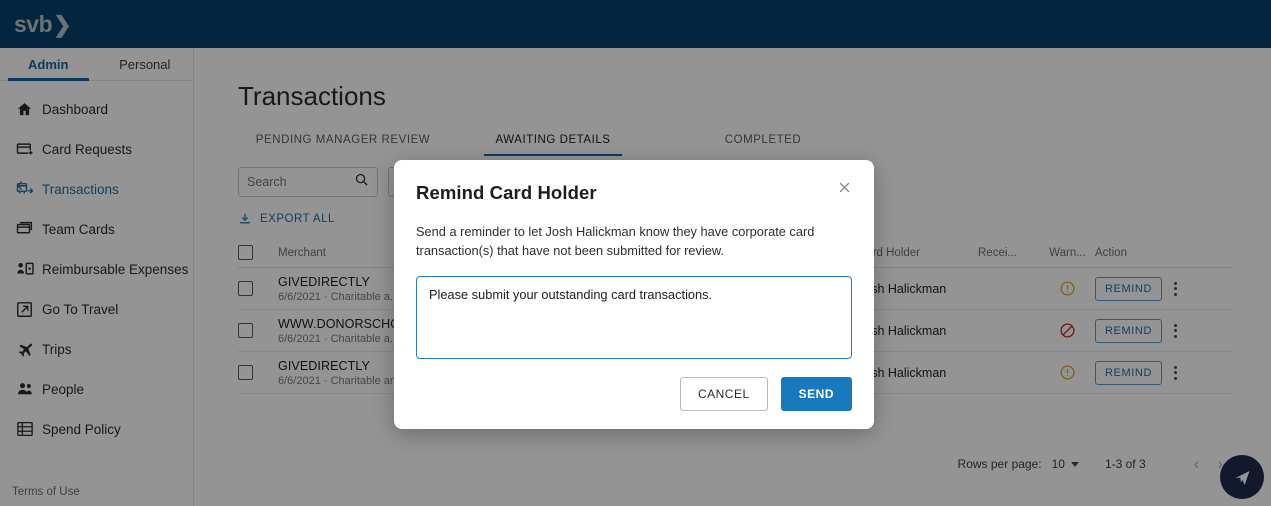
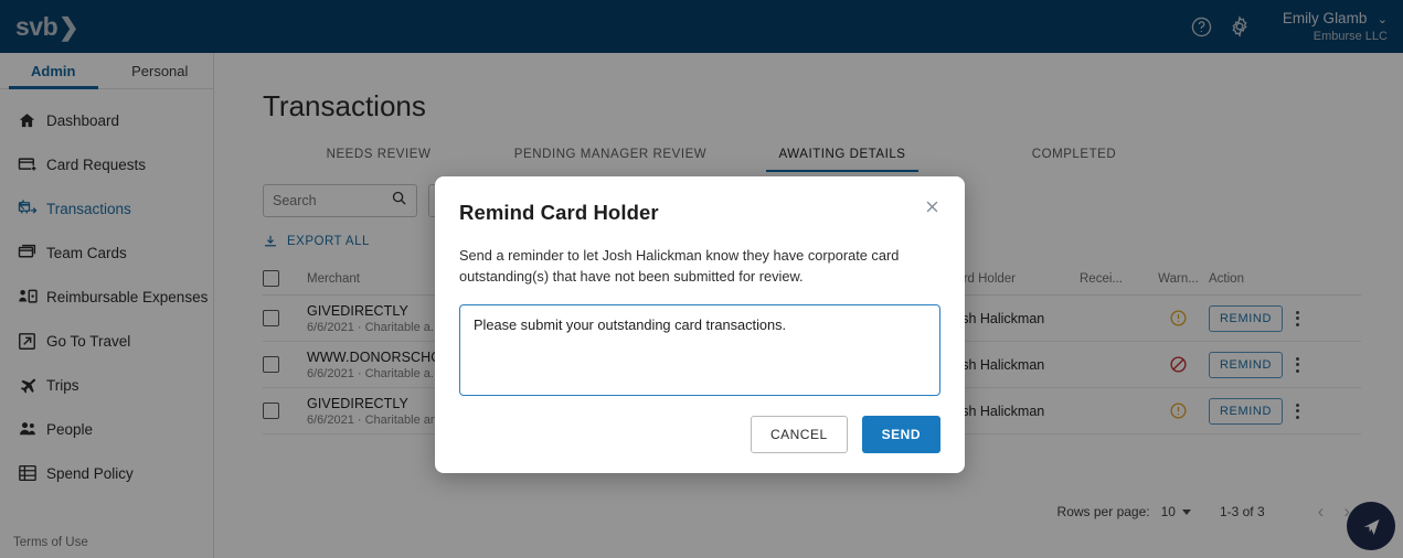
  svb
  ❯
+ Emily Glamb ⌄
+ Emburse LLC
  Admin
  Personal
  Dashboard
  Card Requests
  Transactions
  Team Cards
  Reimbursable Expenses
  Go To Travel
  Trips
  People
  Spend Policy
  Terms of Use
  Transactions
+ NEEDS REVIEW
  PENDING MANAGER REVIEW
  AWAITING DETAILS
  COMPLETED
  Search
  EXPORT ALL
  Merchant
  rd Holder
  Recei...
  Warn...
  Action
  GIVEDIRECTLY
  6/6/2021 · Charitable a.
  sh Halickman
  REMIND
  WWW.DONORSCH
  6/6/2021 · Charitable a.
  sh Halickman
  REMIND
  GIVEDIRECTLY
  6/6/2021 · Charitable an
  sh Halickman
  REMIND
  Rows per page:
  10
  1-3 of 3
  ‹
  ›
  Remind Card Holder
- Send a reminder to let Josh Halickman know they have corporate card transaction(s) that have not been submitted for review.
+ Send a reminder to let Josh Halickman know they have corporate card outstanding(s) that have not been submitted for review.
  Please submit your outstanding card transactions.
  CANCEL
  SEND
